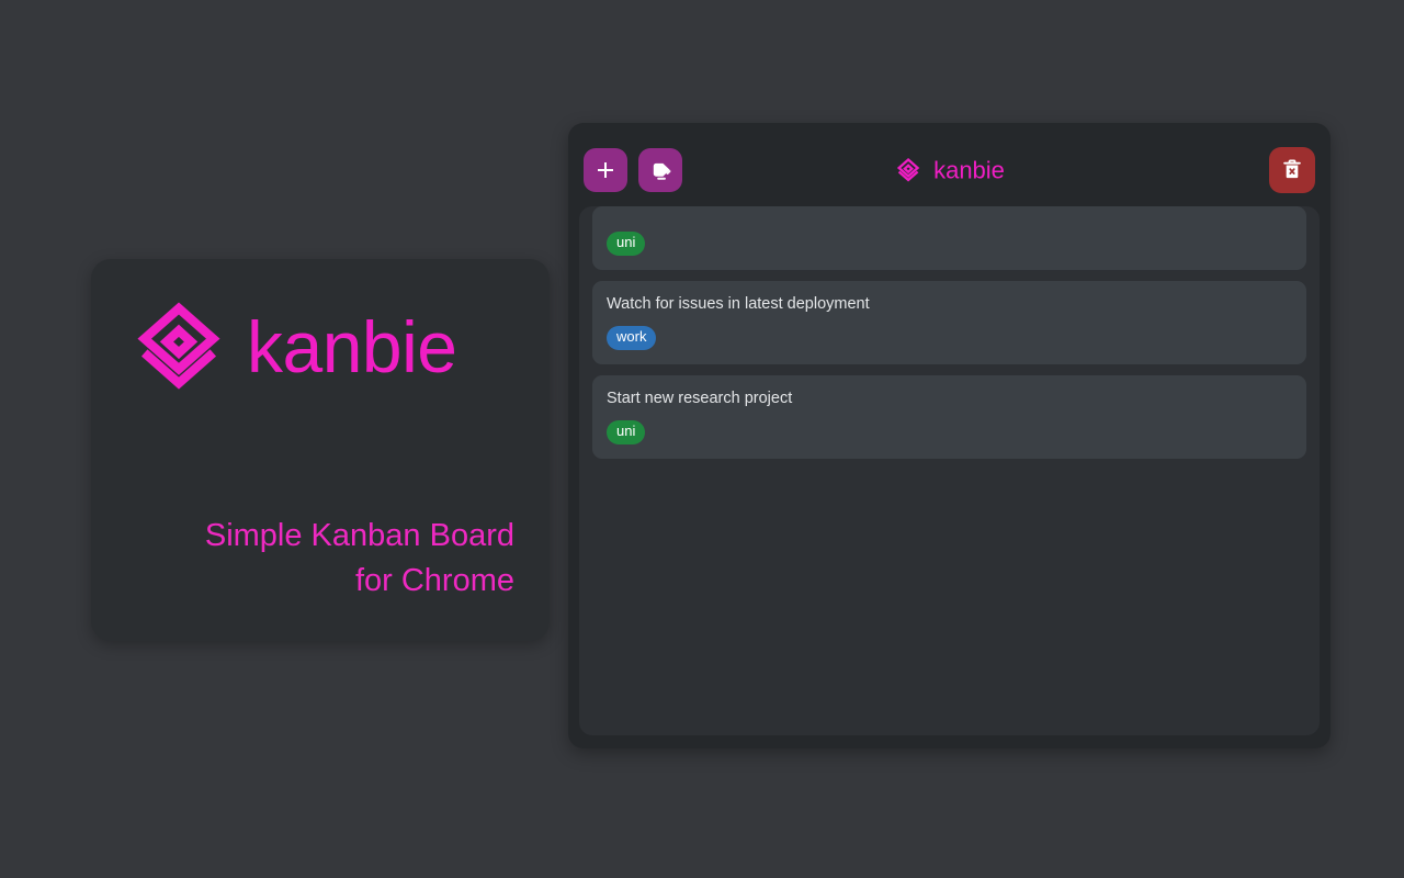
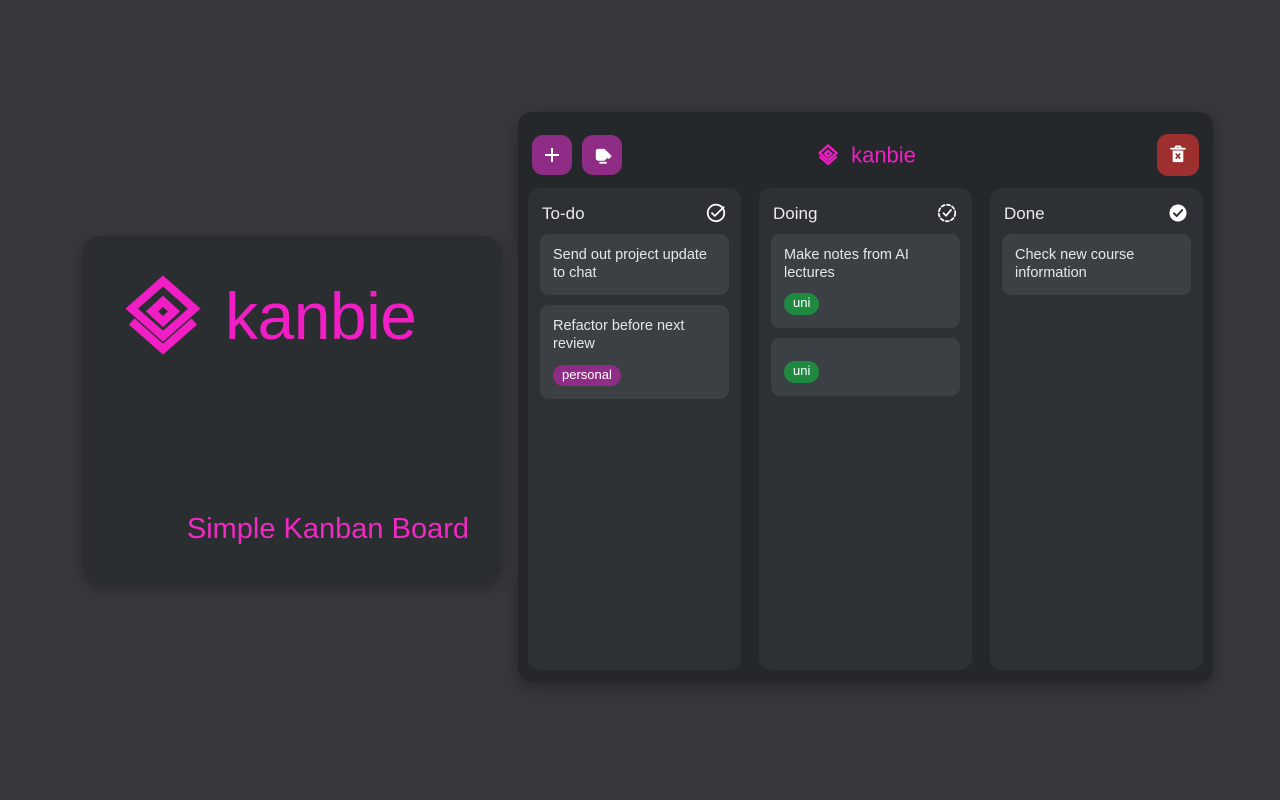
  kanbie
  Simple Kanban Board
- for Chrome
  kanbie
+ To-do
+ Send out project update to chat
+ Refactor before next review
+ personal
+ Doing
+ Make notes from AI lectures
  uni
- Watch for issues in latest deployment
- work
- Start new research project
  uni
+ Done
+ Check new course information
